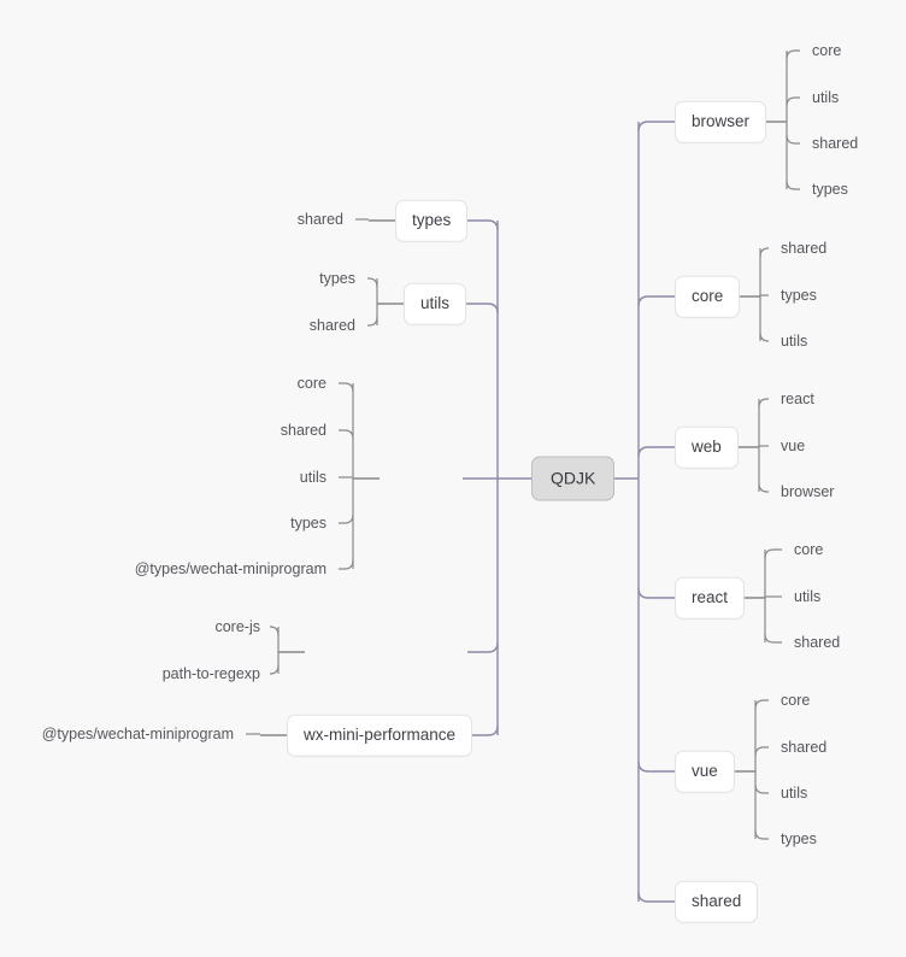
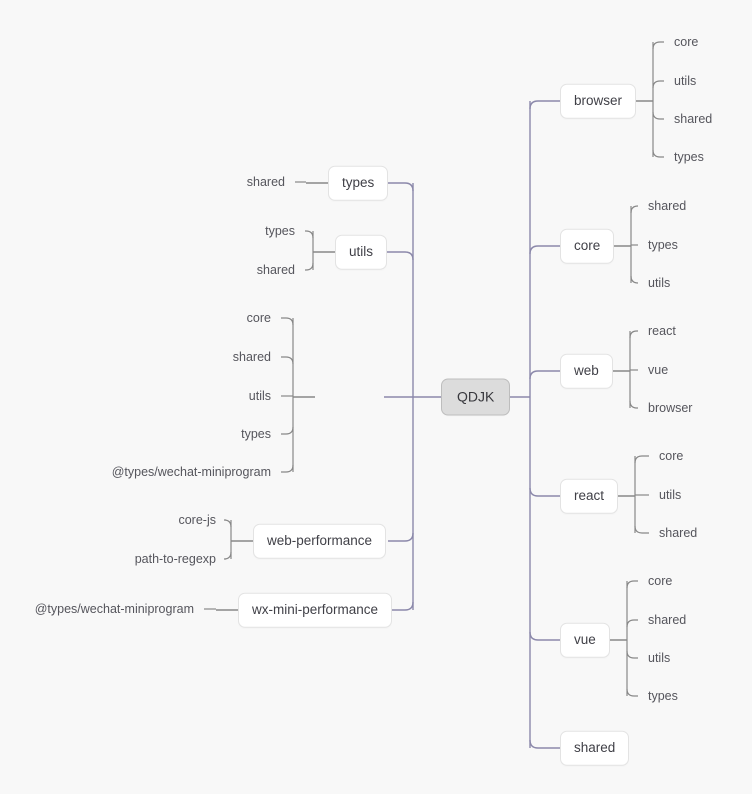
  QDJK
  browser
  core
  utils
  shared
  types
  core
  shared
  types
  utils
  web
  react
  vue
  browser
  react
  core
  utils
  shared
  vue
  core
  shared
  utils
  types
  shared
  types
  shared
  utils
  types
  shared
  core
  shared
  utils
  types
  @types/wechat-miniprogram
+ web-performance
  core-js
  path-to-regexp
  wx-mini-performance
  @types/wechat-miniprogram
